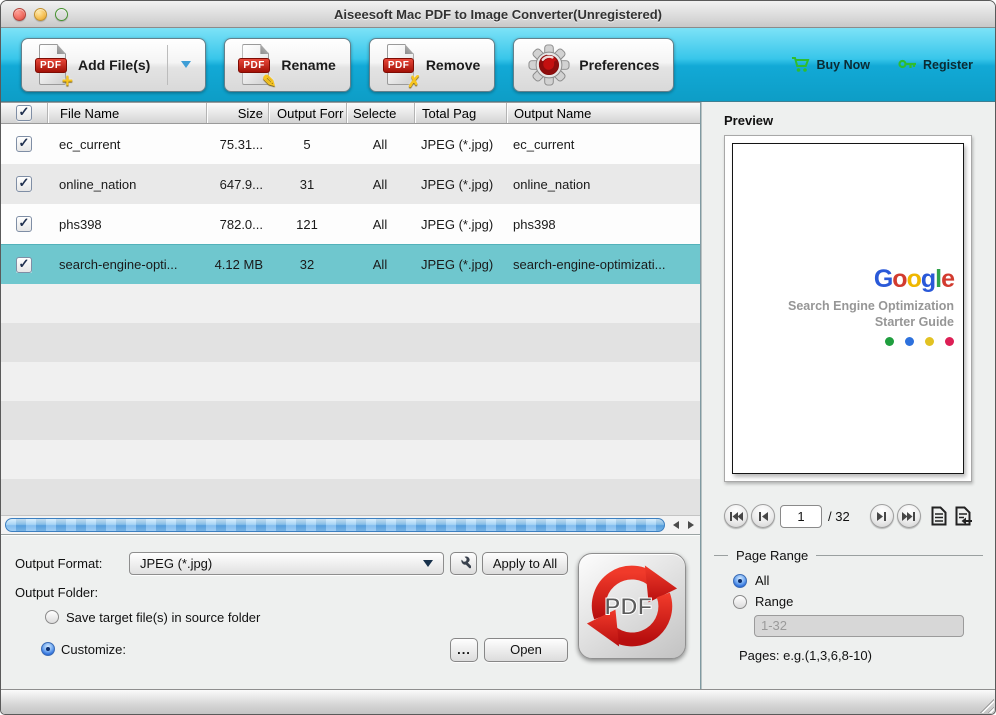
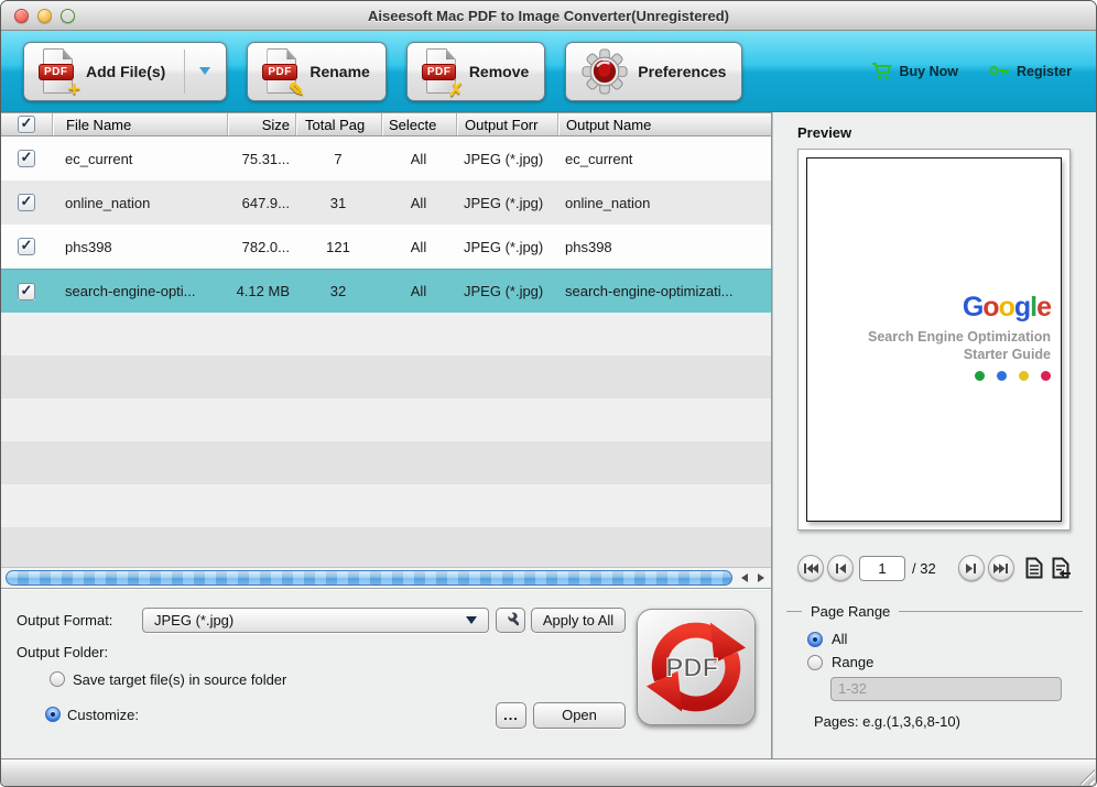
  Aiseesoft Mac PDF to Image Converter(Unregistered)
  PDF
  Add File(s)
  PDF
  Rename
  PDF
  Remove
  Preferences
  Buy Now
  Register
  File Name
  Size
- Output Forr
+ Total Pag
  Selecte
- Total Pag
+ Output Forr
  Output Name
  ec_current
  75.31...
- 5
+ 7
  All
  JPEG (*.jpg)
  ec_current
  online_nation
  647.9...
  31
  All
  JPEG (*.jpg)
  online_nation
  phs398
  782.0...
  121
  All
  JPEG (*.jpg)
  phs398
  search-engine-opti...
  4.12 MB
  32
  All
  JPEG (*.jpg)
  search-engine-optimizati...
  Output Format:
  JPEG (*.jpg)
  Apply to All
  Output Folder:
  Save target file(s) in source folder
  Customize:
  ...
  Open
  PDF
  Preview
  Google
  Search Engine Optimization
  Starter Guide
  1
  / 32
  Page Range
  All
  Range
  1-32
  Pages: e.g.(1,3,6,8-10)
